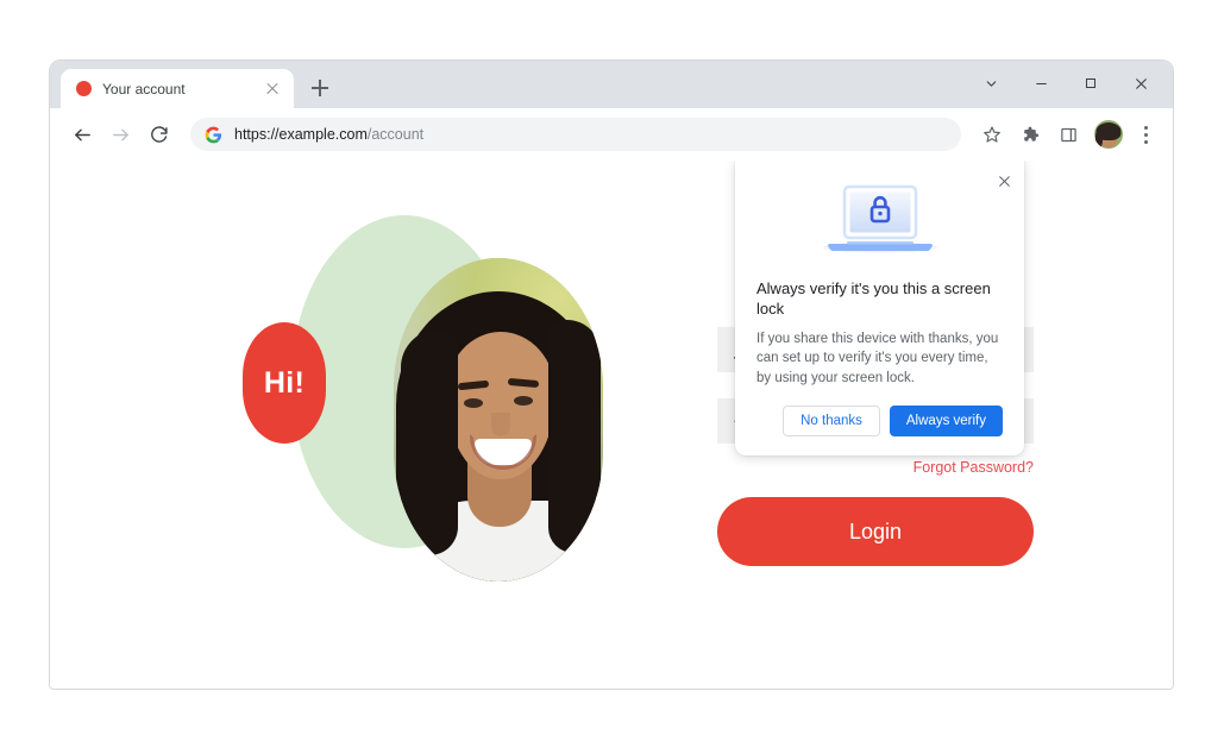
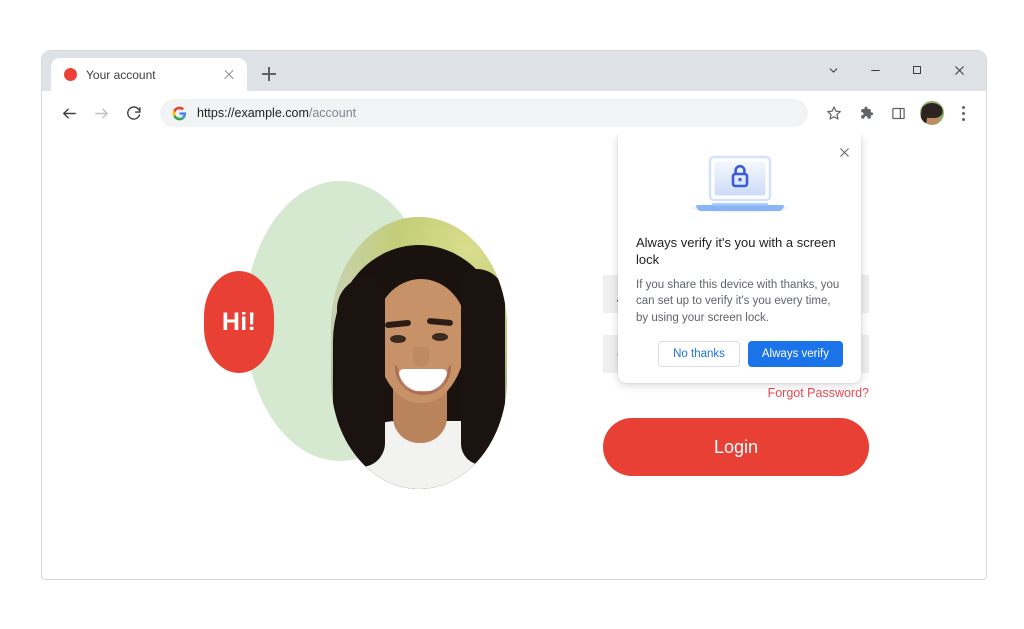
  Your account
  https://example.com/account
  Hi!
  Forgot Password?
  Login
- Always verify it's you this a screen lock
+ Always verify it's you with a screen lock
  If you share this device with thanks, you can set up to verify it's you every time, by using your screen lock.
  No thanks
  Always verify
